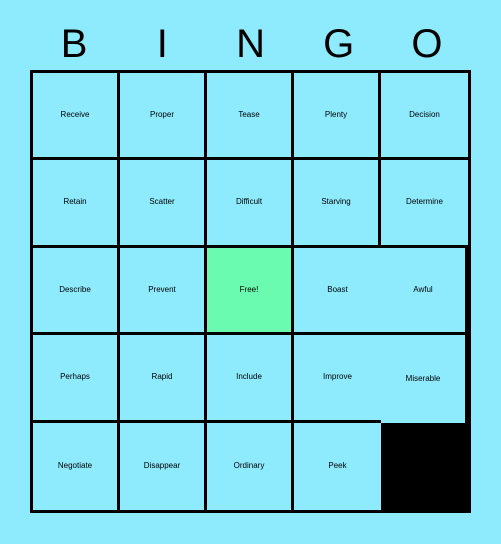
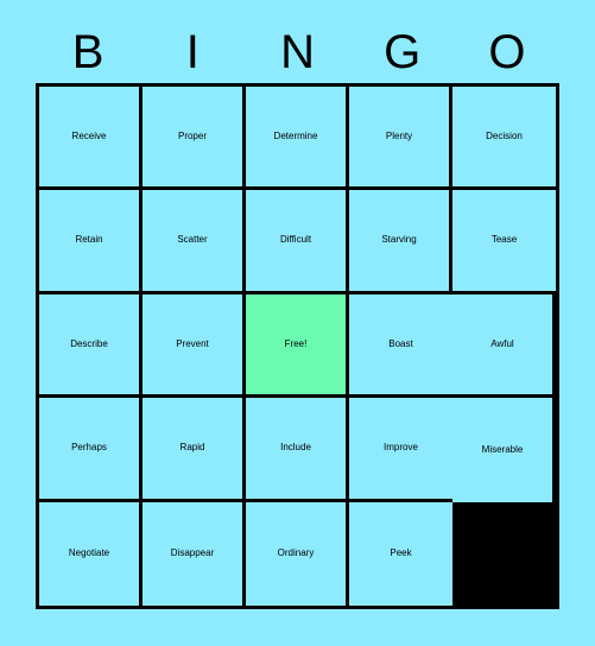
  B
  I
  N
  G
  O
  Receive
  Proper
- Tease
+ Determine
  Plenty
  Decision
  Retain
  Scatter
  Difficult
  Starving
- Determine
+ Tease
  Describe
  Prevent
  Free!
  Boast
  Awful
  Perhaps
  Rapid
  Include
  Improve
  Miserable
  Negotiate
  Disappear
  Ordinary
  Peek
